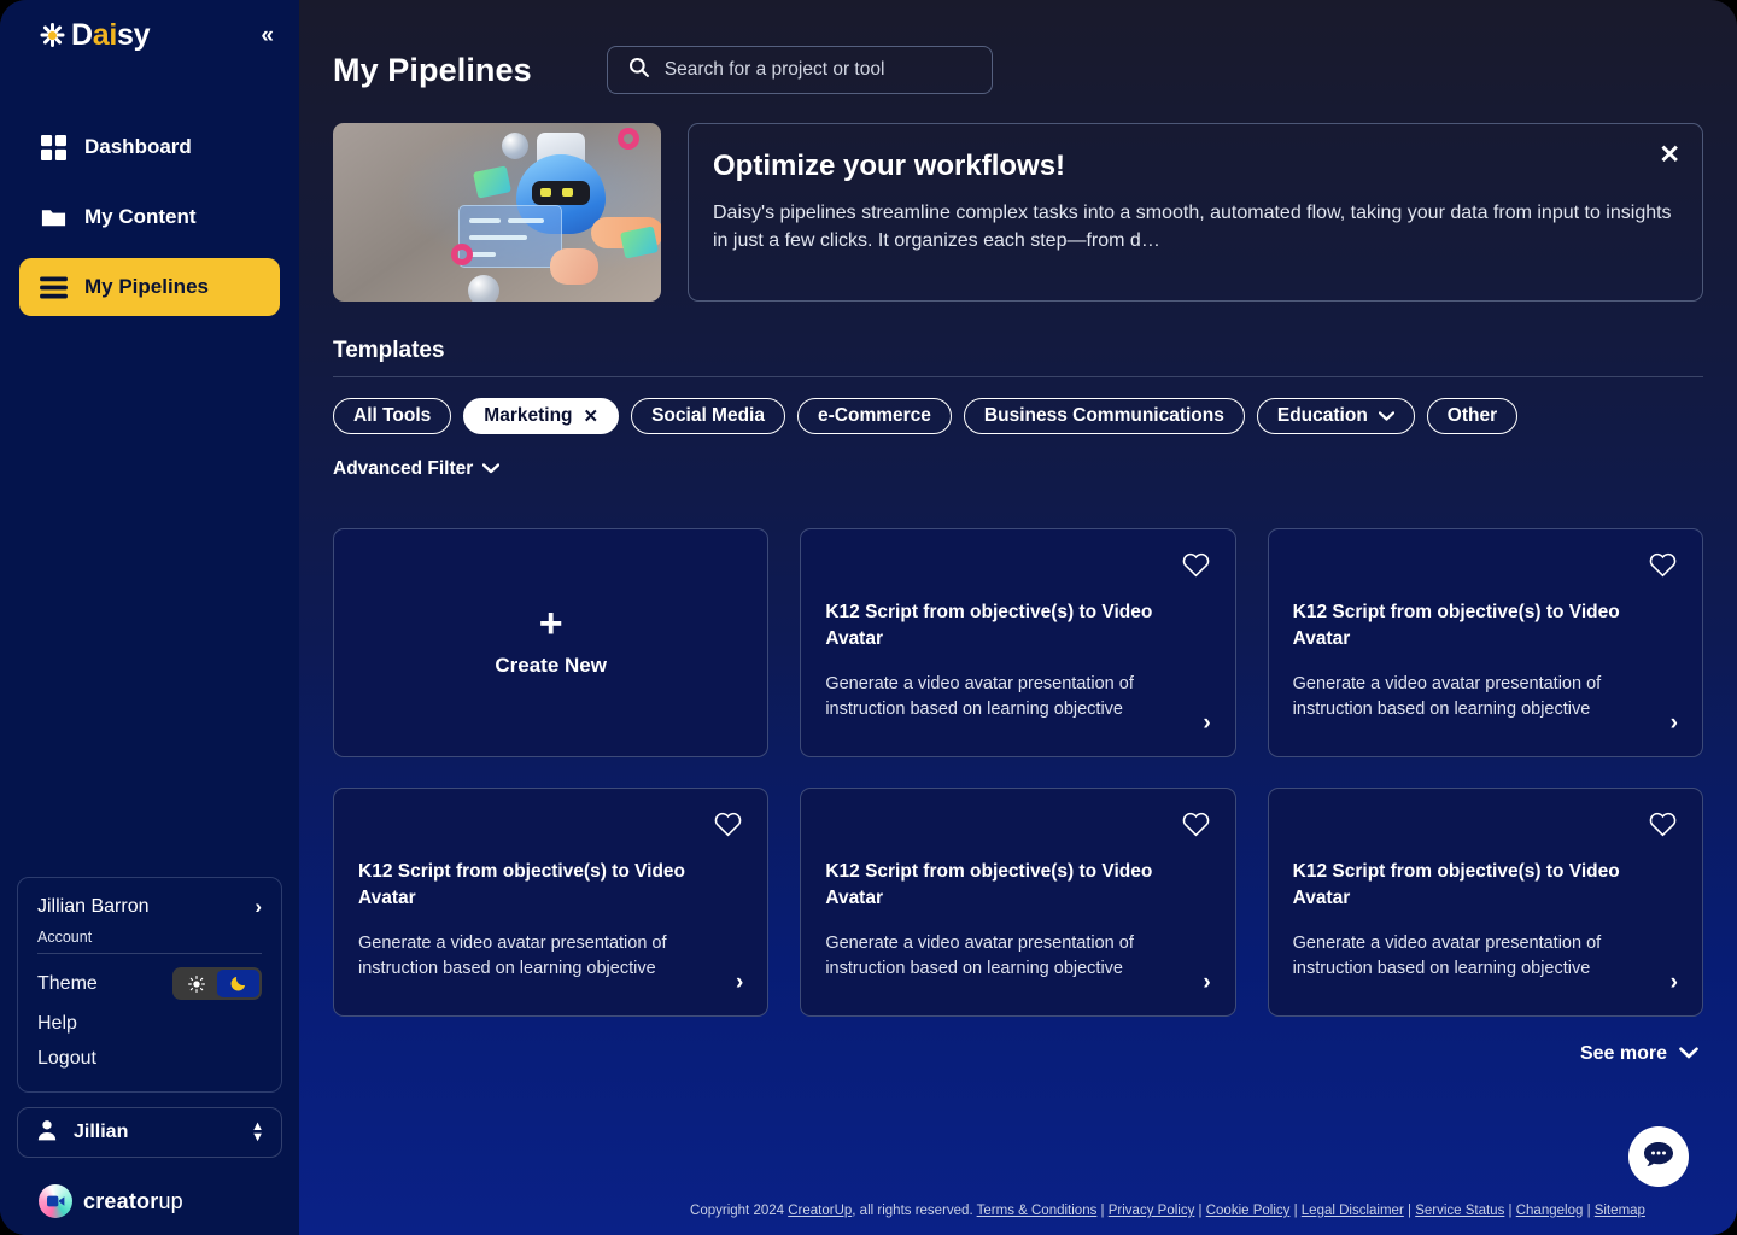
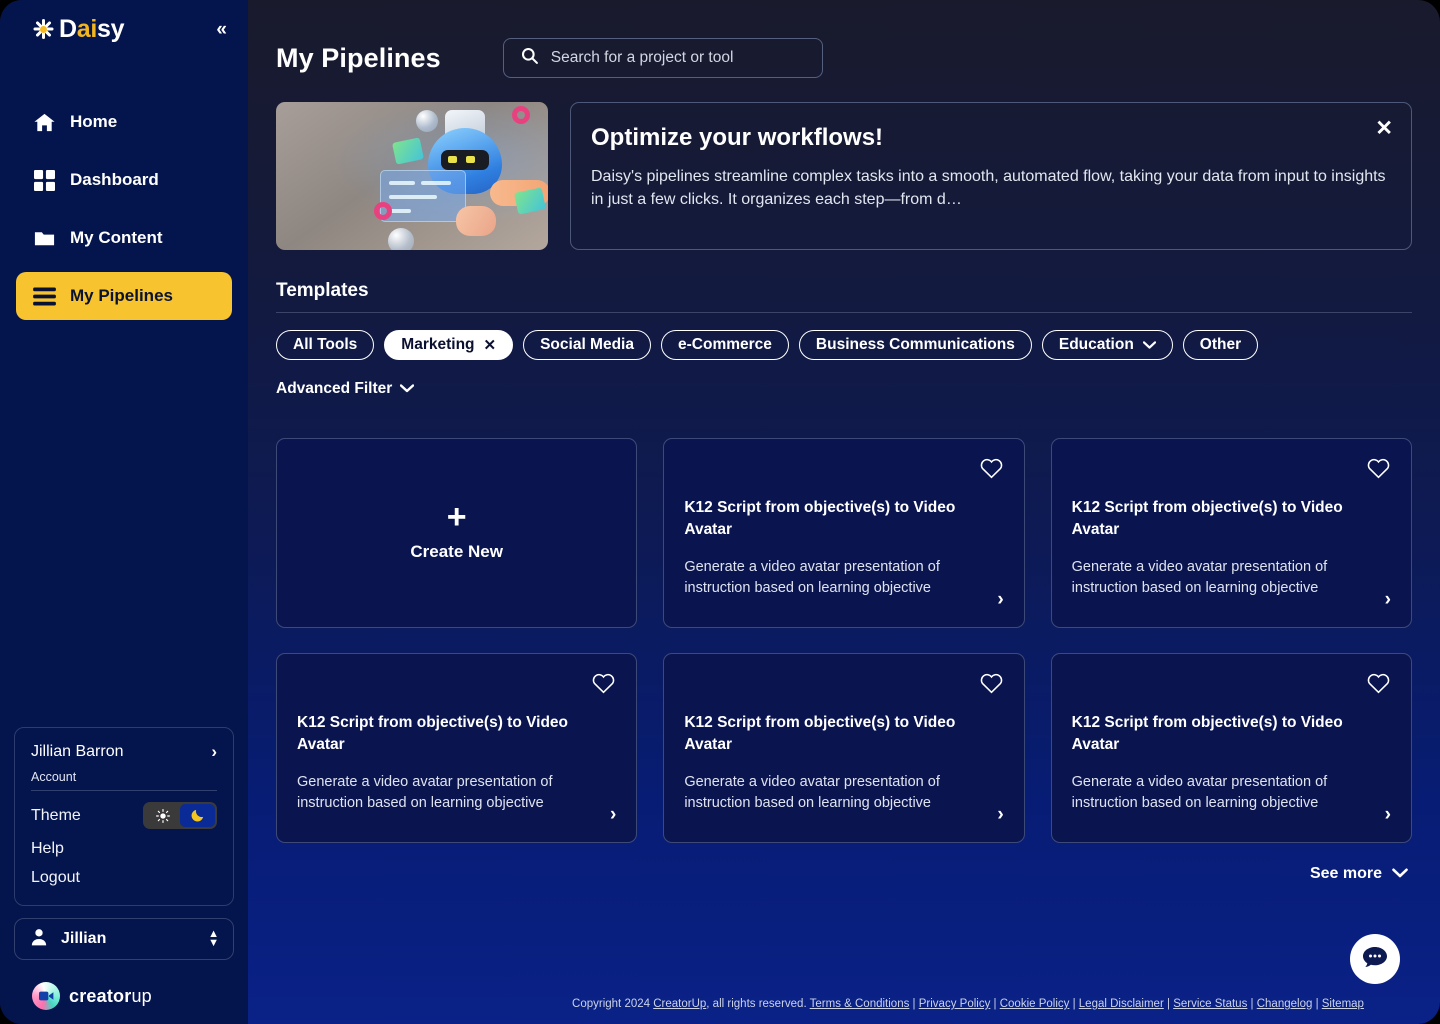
  Daisy
  «
+ Home
  Dashboard
  My Content
  My Pipelines
  Jillian Barron
  ›
  Account
  Theme
  Help
  Logout
  Jillian
  ▲
  ▼
  creatorup
  My Pipelines
  Search for a project or tool
  Optimize your workflows!
  Daisy's pipelines streamline complex tasks into a smooth, automated flow, taking your data from input to insights in just a few clicks. It organizes each step—from d…
  ✕
  Templates
  All Tools
  Marketing
  ✕
  Social Media
  e-Commerce
  Business Communications
  Education
  Other
  Advanced Filter
  +
  Create New
  K12 Script from objective(s) to Video Avatar
  Generate a video avatar presentation of instruction based on learning objective
  ›
  K12 Script from objective(s) to Video Avatar
  Generate a video avatar presentation of instruction based on learning objective
  ›
  K12 Script from objective(s) to Video Avatar
  Generate a video avatar presentation of instruction based on learning objective
  ›
  K12 Script from objective(s) to Video Avatar
  Generate a video avatar presentation of instruction based on learning objective
  ›
  K12 Script from objective(s) to Video Avatar
  Generate a video avatar presentation of instruction based on learning objective
  ›
  See more
  Copyright 2024 CreatorUp, all rights reserved. Terms & Conditions | Privacy Policy | Cookie Policy | Legal Disclaimer | Service Status | Changelog | Sitemap
